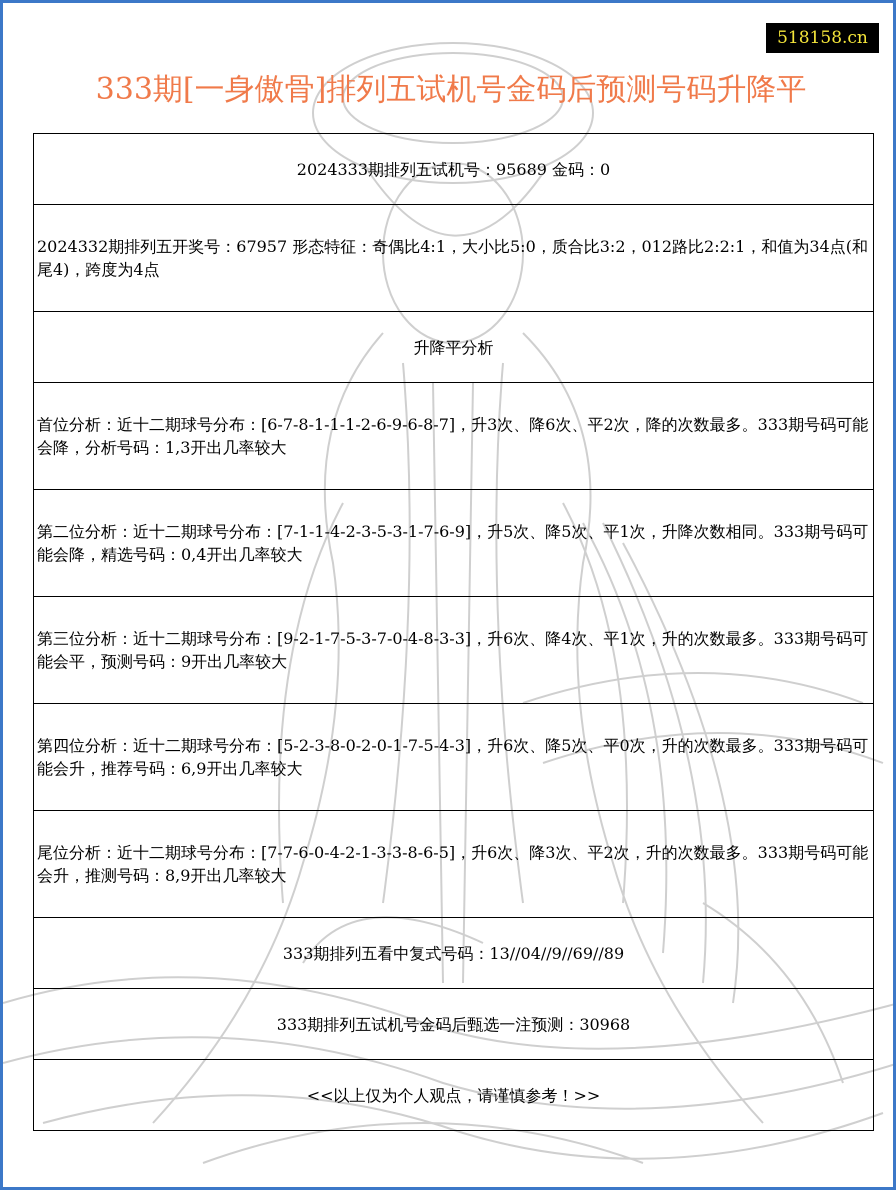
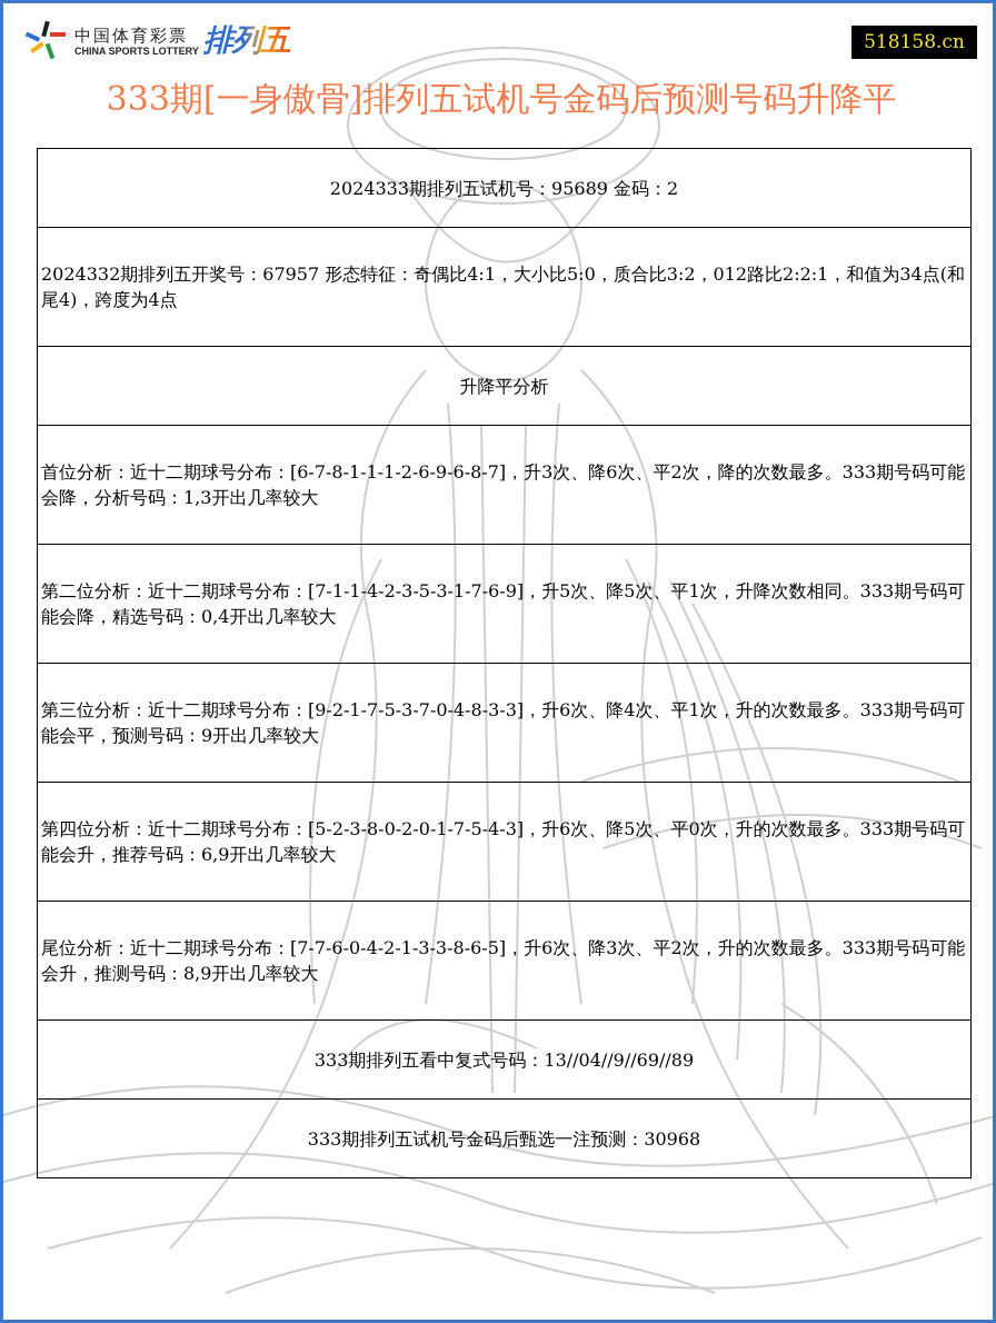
+ 中国体育彩票
+ CHINA SPORTS LOTTERY
+ 排列五
  518158.cn
  333期[一身傲骨]排列五试机号金码后预测号码升降平
- 2024333期排列五试机号：95689 金码：0
+ 2024333期排列五试机号：95689 金码：2
  2024332期排列五开奖号：67957 形态特征：奇偶比4:1，大小比5:0，质合比3:2，012路比2:2:1，和值为34点(和尾4)，跨度为4点
  升降平分析
  首位分析：近十二期球号分布：[6-7-8-1-1-1-2-6-9-6-8-7]，升3次、降6次、平2次，降的次数最多。333期号码可能会降，分析号码：1,3开出几率较大
  第二位分析：近十二期球号分布：[7-1-1-4-2-3-5-3-1-7-6-9]，升5次、降5次、平1次，升降次数相同。333期号码可能会降，精选号码：0,4开出几率较大
  第三位分析：近十二期球号分布：[9-2-1-7-5-3-7-0-4-8-3-3]，升6次、降4次、平1次，升的次数最多。333期号码可能会平，预测号码：9开出几率较大
  第四位分析：近十二期球号分布：[5-2-3-8-0-2-0-1-7-5-4-3]，升6次、降5次、平0次，升的次数最多。333期号码可能会升，推荐号码：6,9开出几率较大
  尾位分析：近十二期球号分布：[7-7-6-0-4-2-1-3-3-8-6-5]，升6次、降3次、平2次，升的次数最多。333期号码可能会升，推测号码：8,9开出几率较大
  333期排列五看中复式号码：13//04//9//69//89
  333期排列五试机号金码后甄选一注预测：30968
- <<以上仅为个人观点，请谨慎参考！>>
